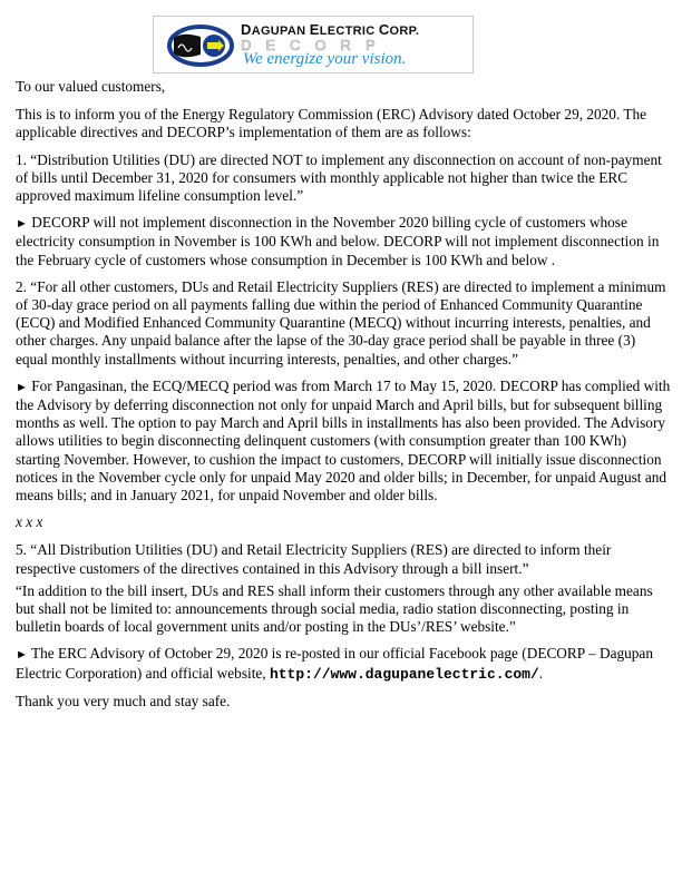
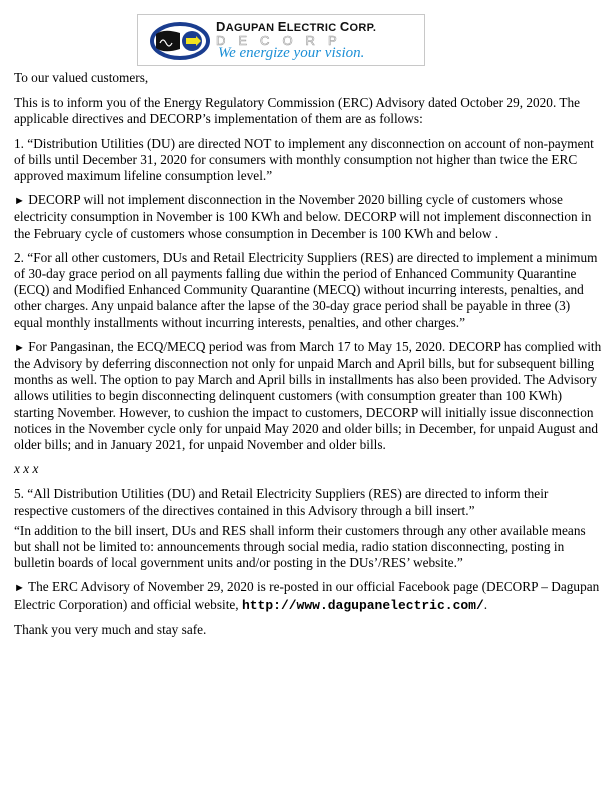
  DAGUPAN ELECTRIC CORP.
  DECORP
  We energize your vision.
  To our valued customers,
  This is to inform you of the Energy Regulatory Commission (ERC) Advisory dated October 29, 2020. The applicable directives and DECORP’s implementation of them are as follows:
- 1. “Distribution Utilities (DU) are directed NOT to implement any disconnection on account of non-payment of bills until December 31, 2020 for consumers with monthly applicable not higher than twice the ERC approved maximum lifeline consumption level.”
+ 1. “Distribution Utilities (DU) are directed NOT to implement any disconnection on account of non-payment of bills until December 31, 2020 for consumers with monthly consumption not higher than twice the ERC approved maximum lifeline consumption level.”
  ► DECORP will not implement disconnection in the November 2020 billing cycle of customers whose electricity consumption in November is 100 KWh and below. DECORP will not implement disconnection in the February cycle of customers whose consumption in December is 100 KWh and below .
  2. “For all other customers, DUs and Retail Electricity Suppliers (RES) are directed to implement a minimum of 30-day grace period on all payments falling due within the period of Enhanced Community Quarantine (ECQ) and Modified Enhanced Community Quarantine (MECQ) without incurring interests, penalties, and other charges. Any unpaid balance after the lapse of the 30-day grace period shall be payable in three (3) equal monthly installments without incurring interests, penalties, and other charges.”
- ► For Pangasinan, the ECQ/MECQ period was from March 17 to May 15, 2020. DECORP has complied with the Advisory by deferring disconnection not only for unpaid March and April bills, but for subsequent billing months as well. The option to pay March and April bills in installments has also been provided. The Advisory allows utilities to begin disconnecting delinquent customers (with consumption greater than 100 KWh) starting November. However, to cushion the impact to customers, DECORP will initially issue disconnection notices in the November cycle only for unpaid May 2020 and older bills; in December, for unpaid August and means bills; and in January 2021, for unpaid November and older bills.
+ ► For Pangasinan, the ECQ/MECQ period was from March 17 to May 15, 2020. DECORP has complied with the Advisory by deferring disconnection not only for unpaid March and April bills, but for subsequent billing months as well. The option to pay March and April bills in installments has also been provided. The Advisory allows utilities to begin disconnecting delinquent customers (with consumption greater than 100 KWh) starting November. However, to cushion the impact to customers, DECORP will initially issue disconnection notices in the November cycle only for unpaid May 2020 and older bills; in December, for unpaid August and older bills; and in January 2021, for unpaid November and older bills.
  x x x
  5. “All Distribution Utilities (DU) and Retail Electricity Suppliers (RES) are directed to inform their respective customers of the directives contained in this Advisory through a bill insert.”
  “In addition to the bill insert, DUs and RES shall inform their customers through any other available means but shall not be limited to: announcements through social media, radio station disconnecting, posting in bulletin boards of local government units and/or posting in the DUs’/RES’ website.”
- ► The ERC Advisory of October 29, 2020 is re-posted in our official Facebook page (DECORP – Dagupan Electric Corporation) and official website, http://www.dagupanelectric.com/.
+ ► The ERC Advisory of November 29, 2020 is re-posted in our official Facebook page (DECORP – Dagupan Electric Corporation) and official website, http://www.dagupanelectric.com/.
  Thank you very much and stay safe.
